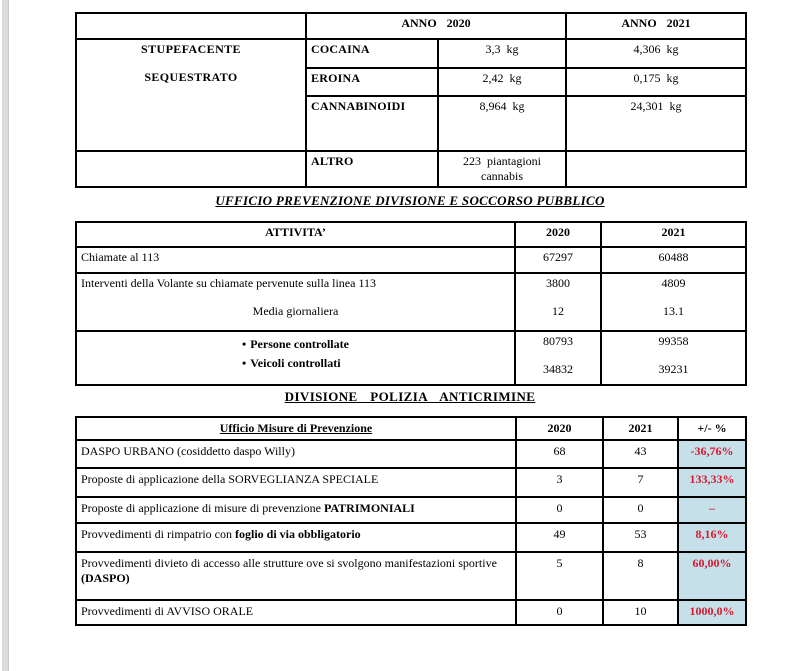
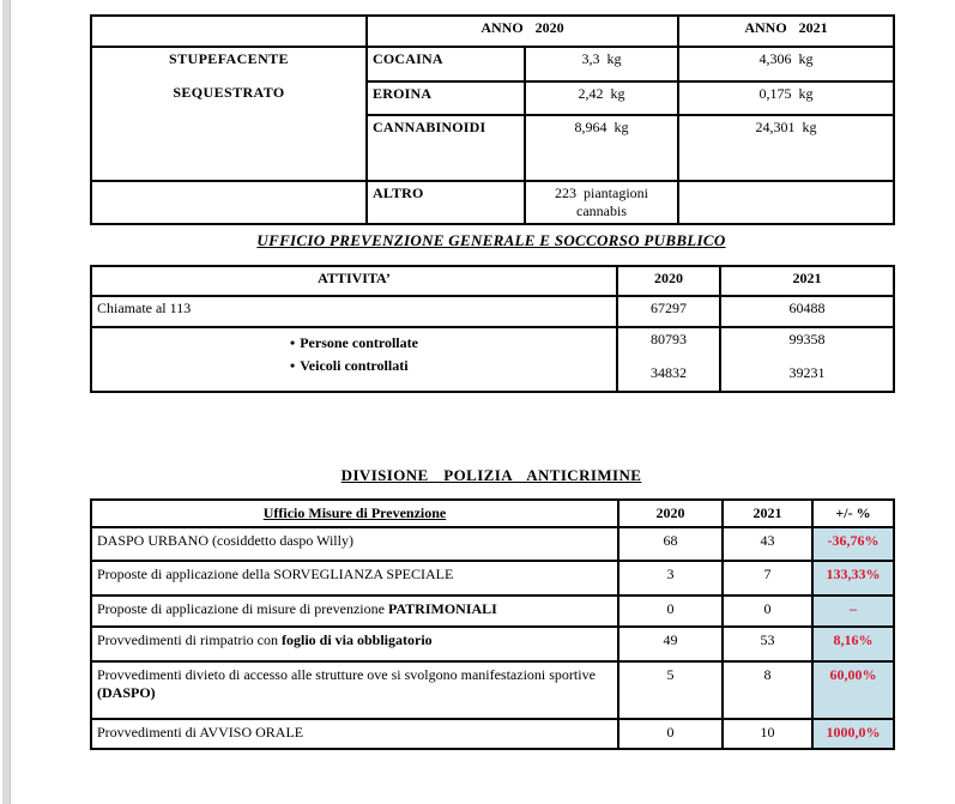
  	ANNO 2020	ANNO 2021
  STUPEFACENTE SEQUESTRATO	COCAINA	3,3 kg	4,306 kg
  EROINA	2,42 kg	0,175 kg
  CANNABINOIDI	8,964 kg	24,301 kg
  	ALTRO	223 piantagioni cannabis
- UFFICIO PREVENZIONE DIVISIONE E SOCCORSO PUBBLICO
+ UFFICIO PREVENZIONE GENERALE E SOCCORSO PUBBLICO
  ATTIVITA’	2020	2021
  Chiamate al 113	67297	60488
- Interventi della Volante su chiamate pervenute sulla linea 113 Media giornaliera	3800 12	4809 13.1
  • Persone controllate • Veicoli controllati	80793 34832	99358 39231
  DIVISIONE POLIZIA ANTICRIMINE
  Ufficio Misure di Prevenzione	2020	2021	+/- %
  DASPO URBANO (cosiddetto daspo Willy)	68	43	-36,76%
  Proposte di applicazione della SORVEGLIANZA SPECIALE	3	7	133,33%
  Proposte di applicazione di misure di prevenzione PATRIMONIALI	0	0	–
  Provvedimenti di rimpatrio con foglio di via obbligatorio	49	53	8,16%
  Provvedimenti divieto di accesso alle strutture ove si svolgono manifestazioni sportive (DASPO)	5	8	60,00%
  Provvedimenti di AVVISO ORALE	0	10	1000,0%
